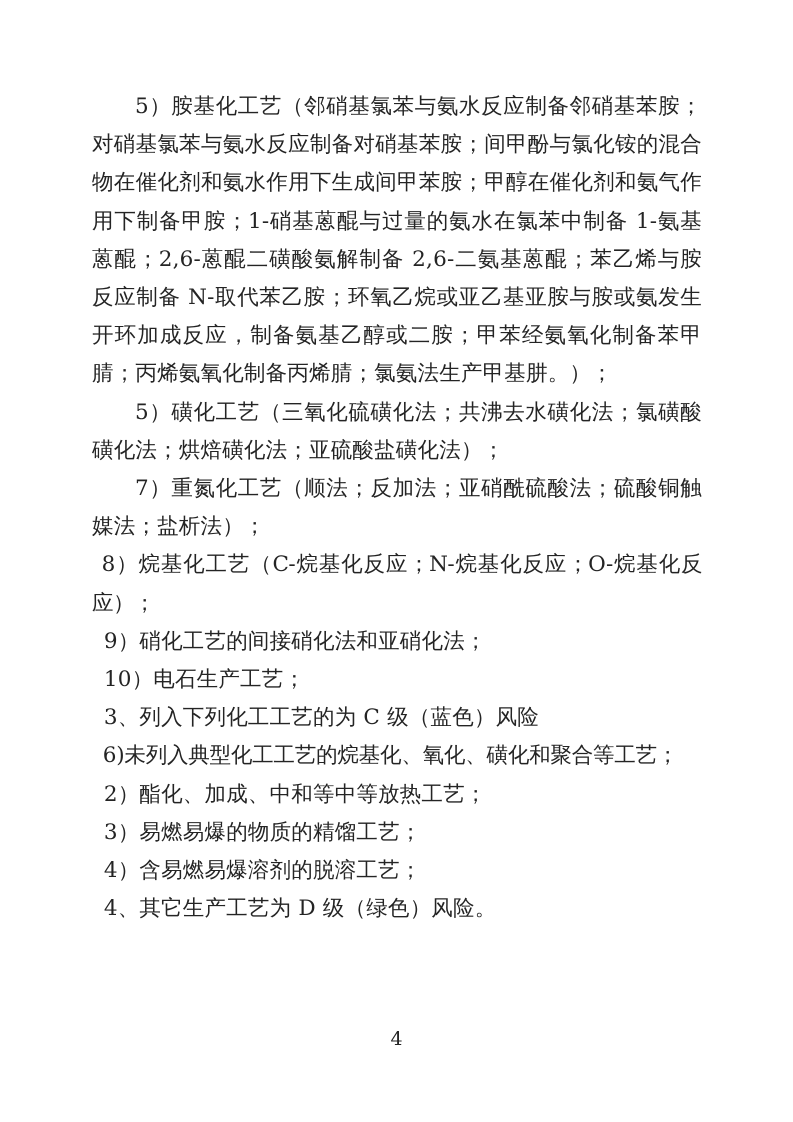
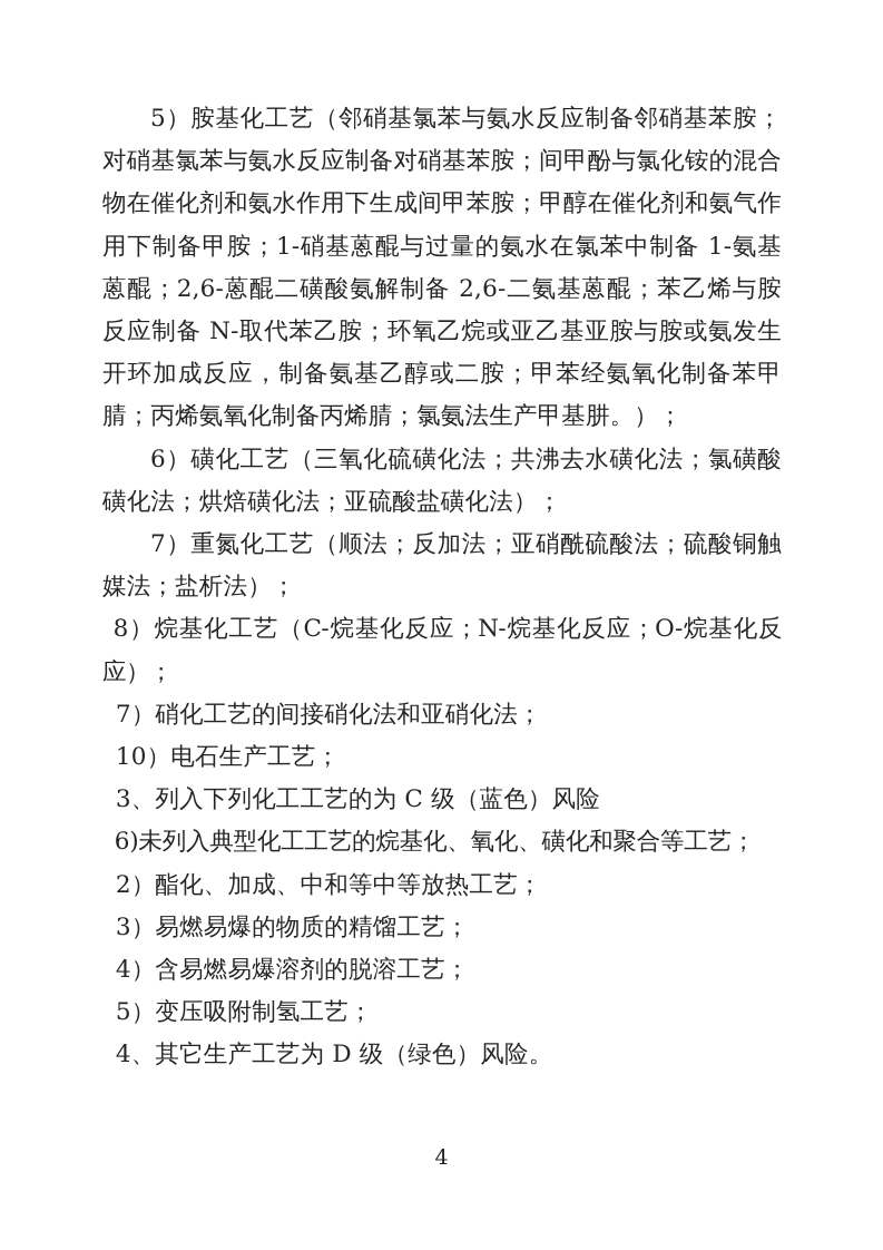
  5）胺基化工艺（邻硝基氯苯与氨水反应制备邻硝基苯胺；对硝基氯苯与氨水反应制备对硝基苯胺；间甲酚与氯化铵的混合物在催化剂和氨水作用下生成间甲苯胺；甲醇在催化剂和氨气作用下制备甲胺；1-硝基蒽醌与过量的氨水在氯苯中制备 1-氨基蒽醌；2,6-蒽醌二磺酸氨解制备 2,6-二氨基蒽醌；苯乙烯与胺反应制备 N-取代苯乙胺；环氧乙烷或亚乙基亚胺与胺或氨发生开环加成反应，制备氨基乙醇或二胺；甲苯经氨氧化制备苯甲腈；丙烯氨氧化制备丙烯腈；氯氨法生产甲基肼。）；
- 5）磺化工艺（三氧化硫磺化法；共沸去水磺化法；氯磺酸磺化法；烘焙磺化法；亚硫酸盐磺化法）；
+ 6）磺化工艺（三氧化硫磺化法；共沸去水磺化法；氯磺酸磺化法；烘焙磺化法；亚硫酸盐磺化法）；
  7）重氮化工艺（顺法；反加法；亚硝酰硫酸法；硫酸铜触媒法；盐析法）；
  8）烷基化工艺（C-烷基化反应；N-烷基化反应；O-烷基化反应）；
- 9）硝化工艺的间接硝化法和亚硝化法；
+ 7）硝化工艺的间接硝化法和亚硝化法；
  10）电石生产工艺；
  3、列入下列化工工艺的为 C 级（蓝色）风险
  6)未列入典型化工工艺的烷基化、氧化、磺化和聚合等工艺；
  2）酯化、加成、中和等中等放热工艺；
  3）易燃易爆的物质的精馏工艺；
  4）含易燃易爆溶剂的脱溶工艺；
+ 5）变压吸附制氢工艺；
  4、其它生产工艺为 D 级（绿色）风险。
  4
